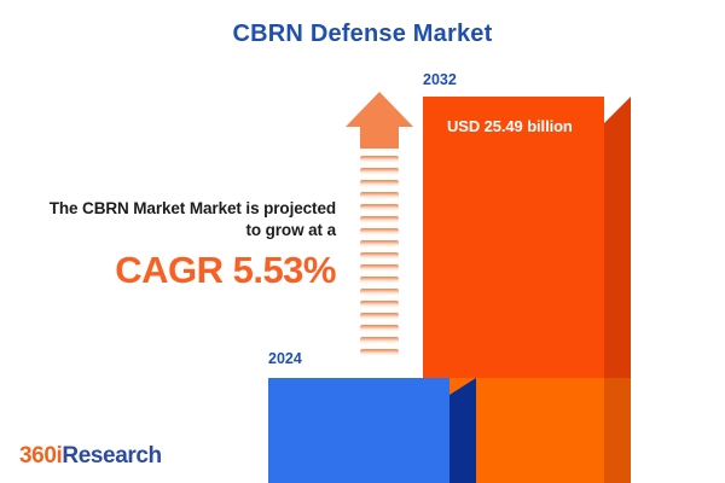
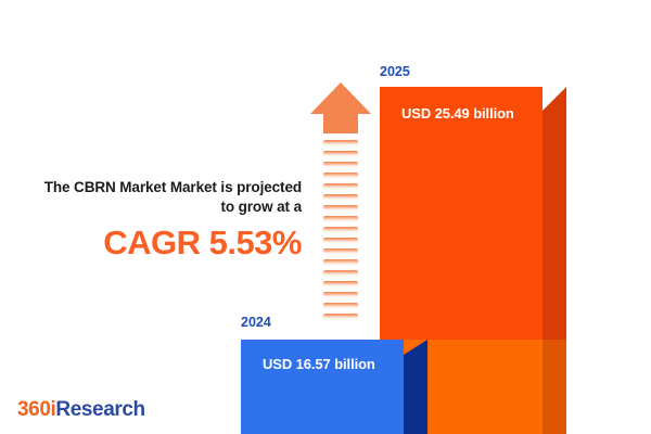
- CBRN Defense Market
  The CBRN Market Market is projected to grow at a
  CAGR 5.53%
- 2032
+ 2025
  USD 25.49 billion
  2024
+ USD 16.57 billion
  360iResearch
